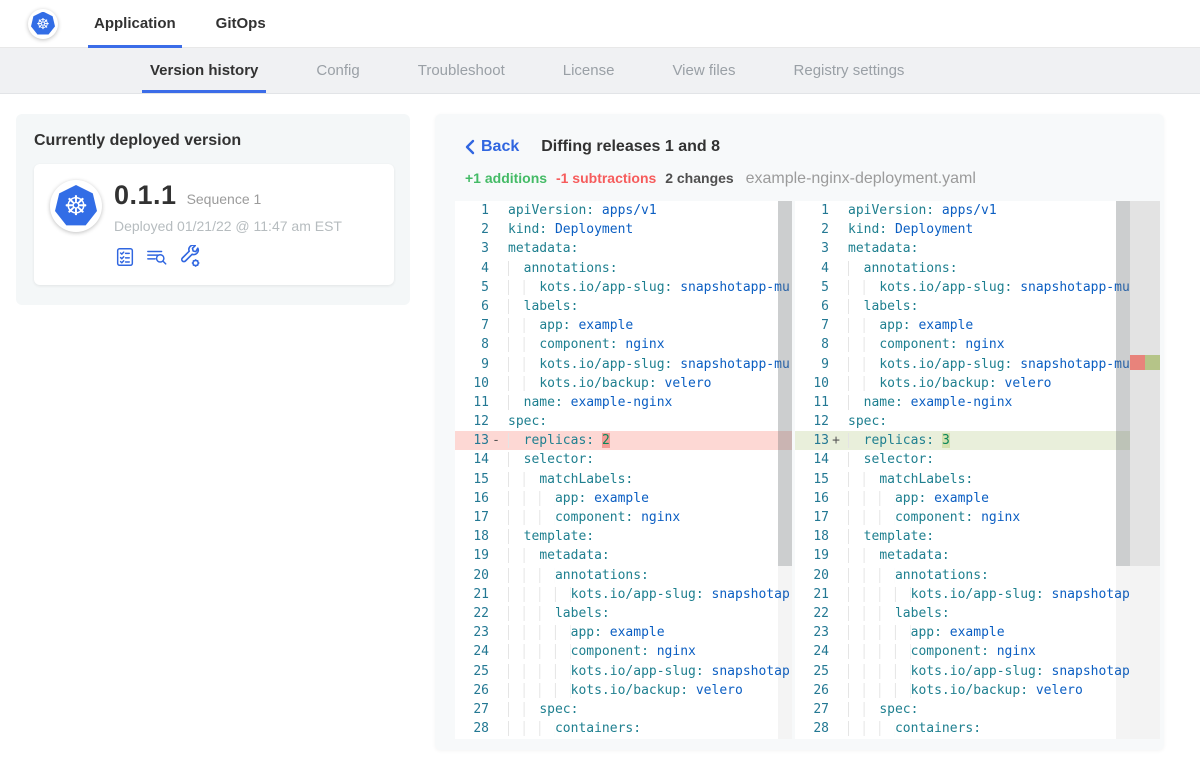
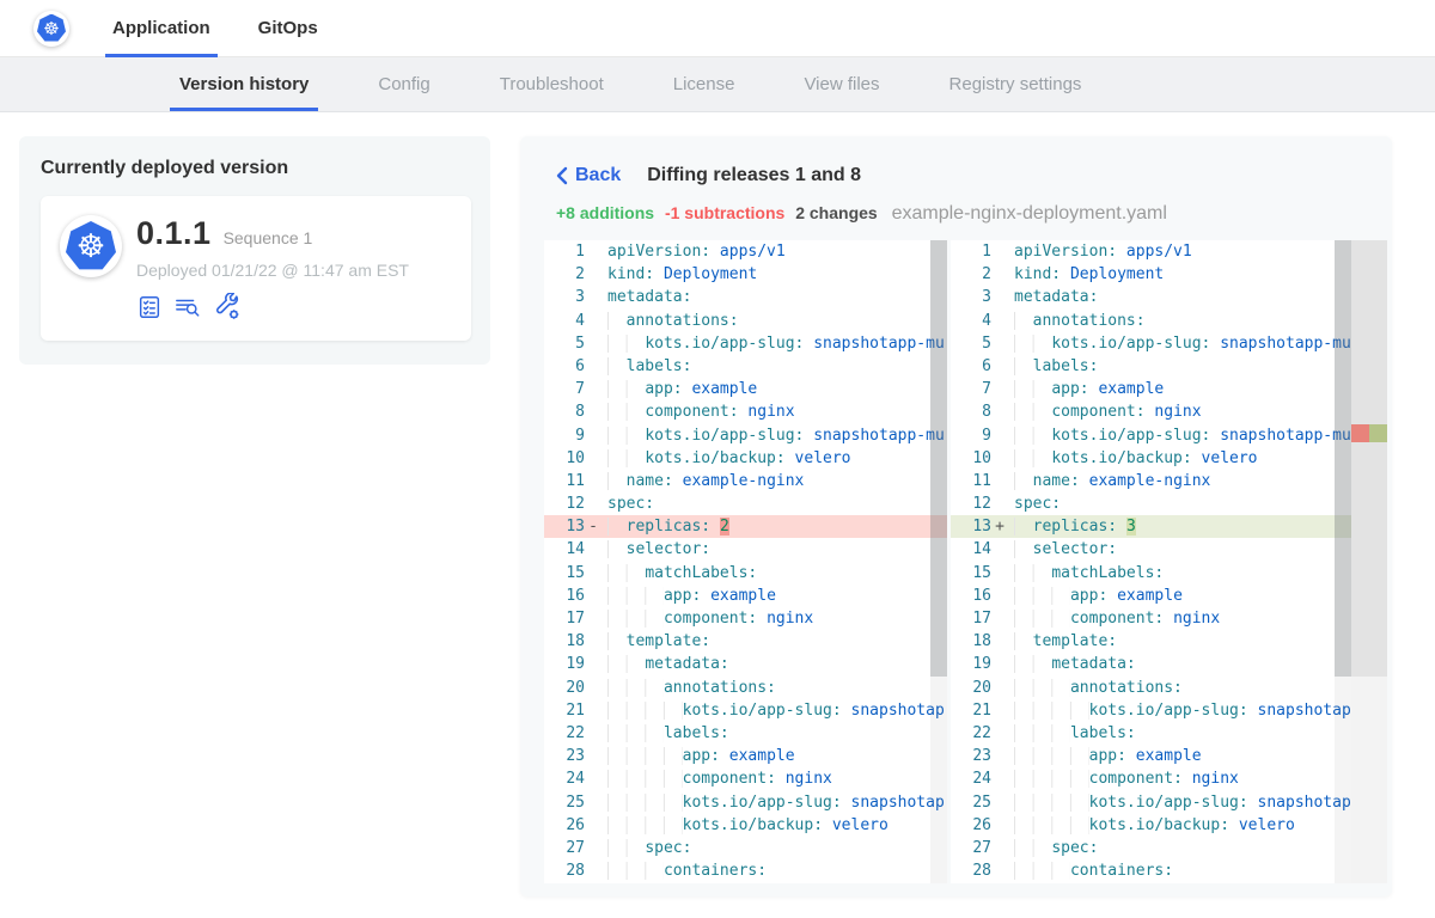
  ☸
  Application
  GitOps
  Version history
  Config
  Troubleshoot
  License
  View files
  Registry settings
  Currently deployed version
  ☸
  0.1.1
  Sequence 1
  Deployed 01/21/22 @ 11:47 am EST
  Back
  Diffing releases 1 and 8
- +1 additions -1 subtractions 2 changes example-nginx-deployment.yaml
+ +8 additions -1 subtractions 2 changes example-nginx-deployment.yaml
  1
  apiVersion: apps/v1
  2
  kind: Deployment
  3
  metadata:
  4
  annotations:
  5
  kots.io/app-slug: snapshotapp-mu
  6
  labels:
  7
  app: example
  8
  component: nginx
  9
  kots.io/app-slug: snapshotapp-mu
  10
  kots.io/backup: velero
  11
  name: example-nginx
  12
  spec:
  13
  -
  replicas: 2
  14
  selector:
  15
  matchLabels:
  16
  app: example
  17
  component: nginx
  18
  template:
  19
  metadata:
  20
  annotations:
  21
  kots.io/app-slug: snapshotap
  22
  labels:
  23
  app: example
  24
  component: nginx
  25
  kots.io/app-slug: snapshotap
  26
  kots.io/backup: velero
  27
  spec:
  28
  containers:
  1
  apiVersion: apps/v1
  2
  kind: Deployment
  3
  metadata:
  4
  annotations:
  5
  kots.io/app-slug: snapshotapp-mu
  6
  labels:
  7
  app: example
  8
  component: nginx
  9
  kots.io/app-slug: snapshotapp-mu
  10
  kots.io/backup: velero
  11
  name: example-nginx
  12
  spec:
  13
  +
  replicas: 3
  14
  selector:
  15
  matchLabels:
  16
  app: example
  17
  component: nginx
  18
  template:
  19
  metadata:
  20
  annotations:
  21
  kots.io/app-slug: snapshotap
  22
  labels:
  23
  app: example
  24
  component: nginx
  25
  kots.io/app-slug: snapshotap
  26
  kots.io/backup: velero
  27
  spec:
  28
  containers:
